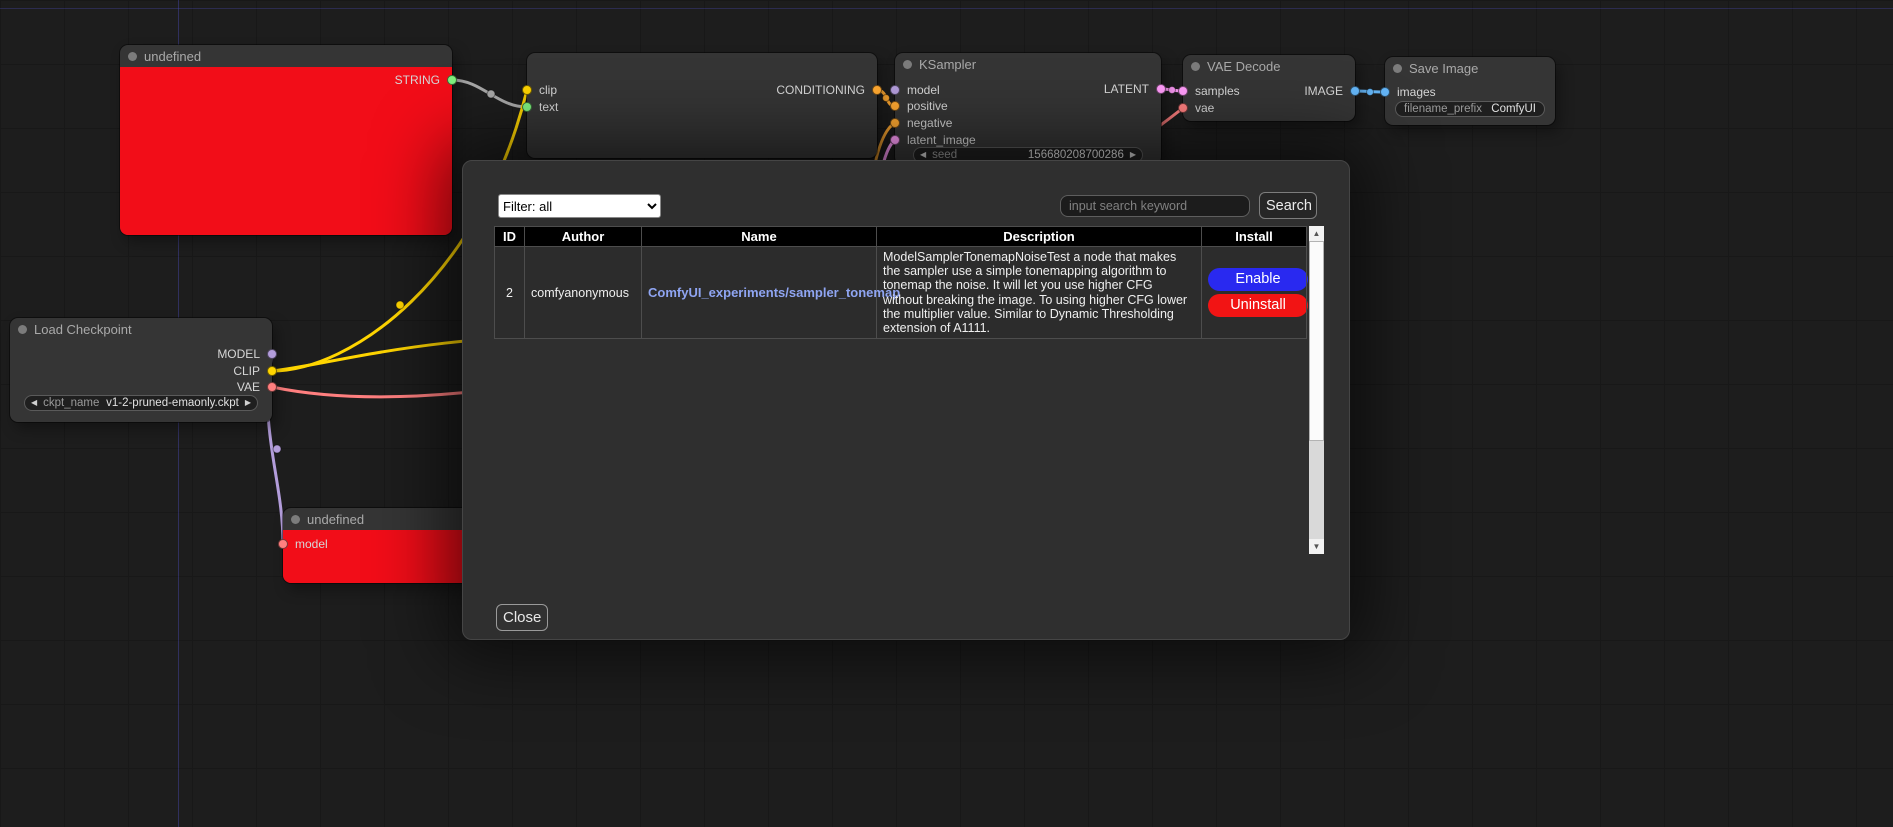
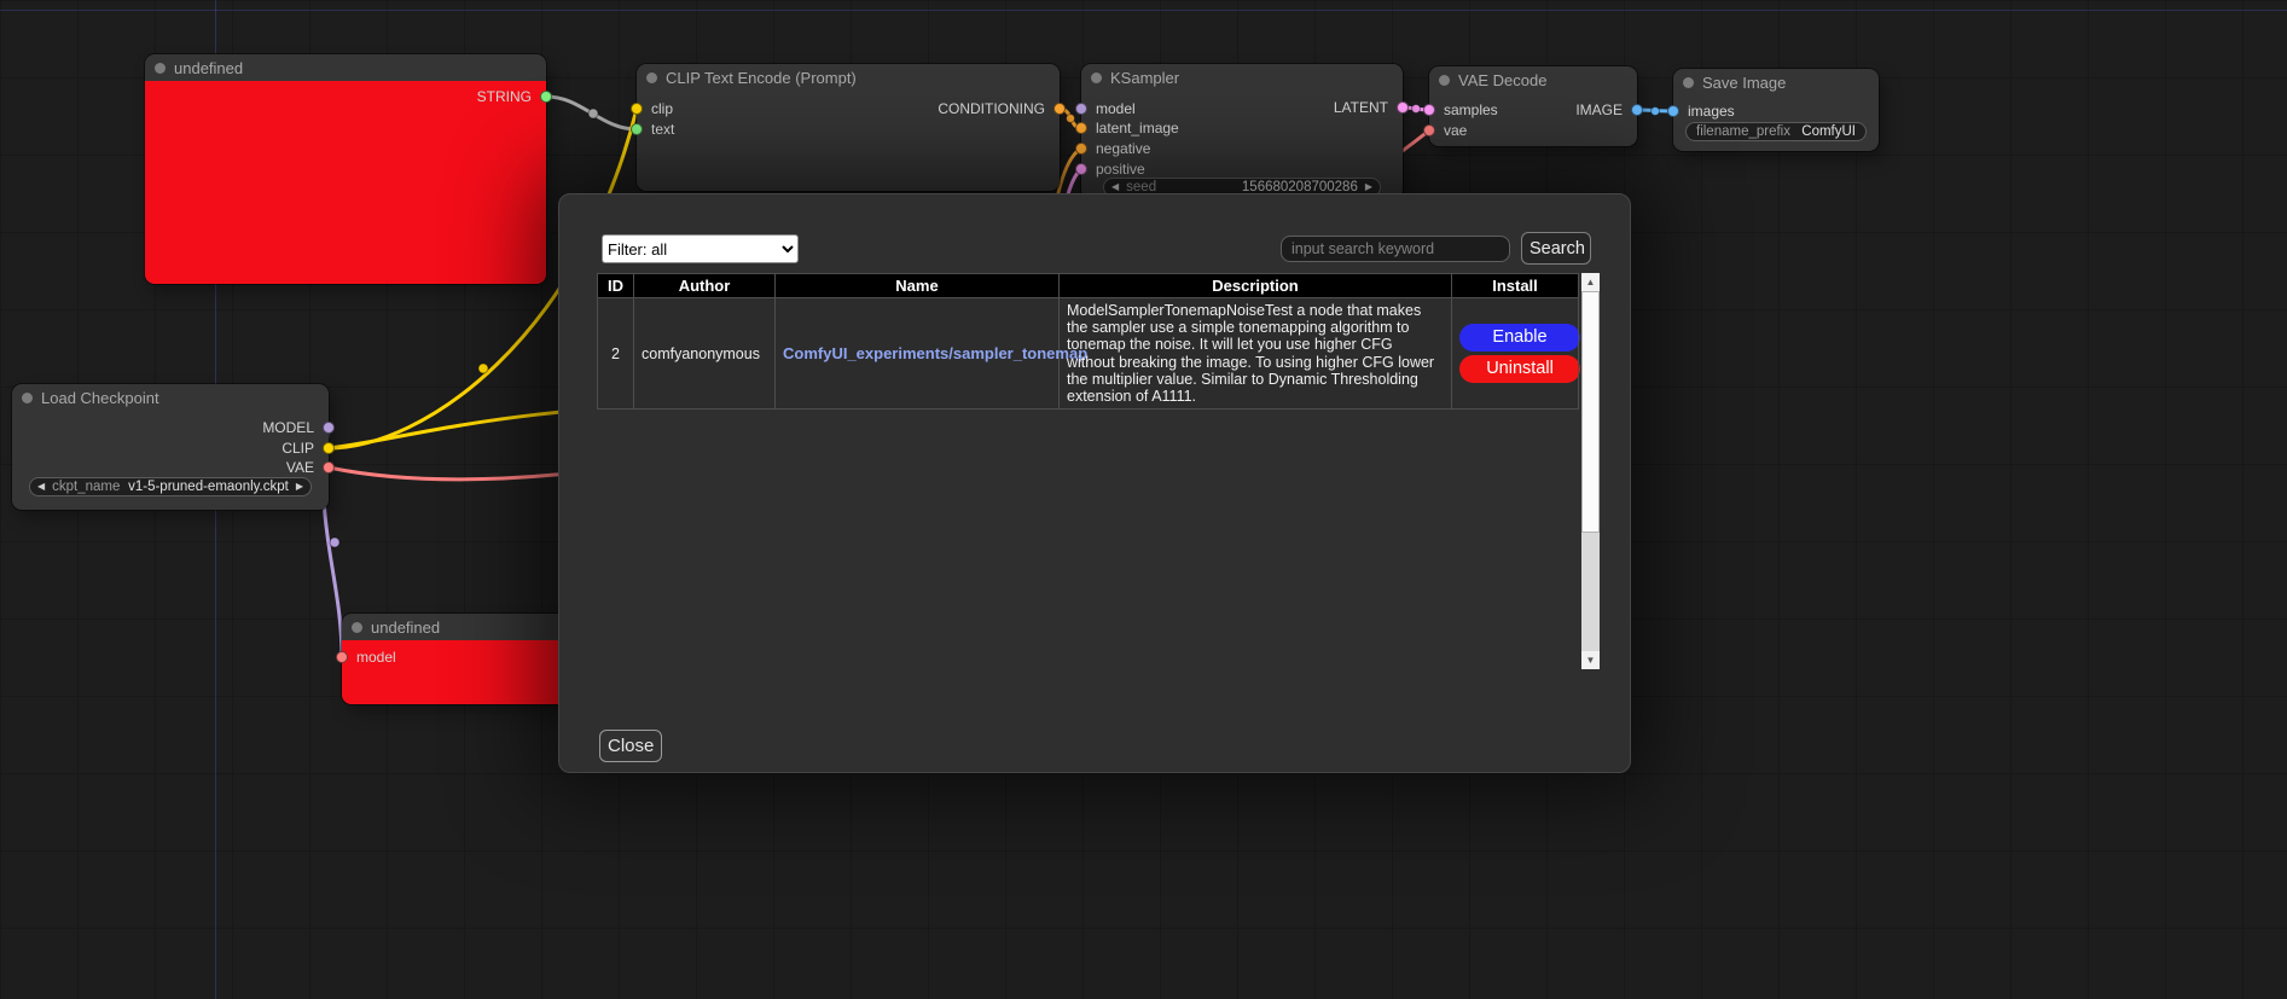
  undefined
  STRING
+ CLIP Text Encode (Prompt)
  clip
  text
  CONDITIONING
  KSampler
  model
- positive
+ latent_image
  negative
- latent_image
+ positive
  LATENT
  ◀
  seed
  156680208700286
  ▶
  VAE Decode
  samples
  vae
  IMAGE
  Save Image
  images
  filename_prefix
  ComfyUI
  Load Checkpoint
  MODEL
  CLIP
  VAE
  ◀
  ckpt_name
- v1-2-pruned-emaonly.ckpt
+ v1-5-pruned-emaonly.ckpt
  ▶
  undefined
  model
  Filter: all
  input search keyword
  Search
  ID	Author	Name	Description	Install
  2	comfyanonymous	ComfyUI_experiments/sampler_tonem	ModelSamplerTonemapNoiseTest a node that makes the sampler use a simple tonemapping algorithm to tonemap the noise. It will let you use higher CFG without breaking the image. To using higher CFG lower the multiplier value. Similar to Dynamic Thresholding extension of A1111.	Enable Uninstall
  ▲
  ▼
  Close
